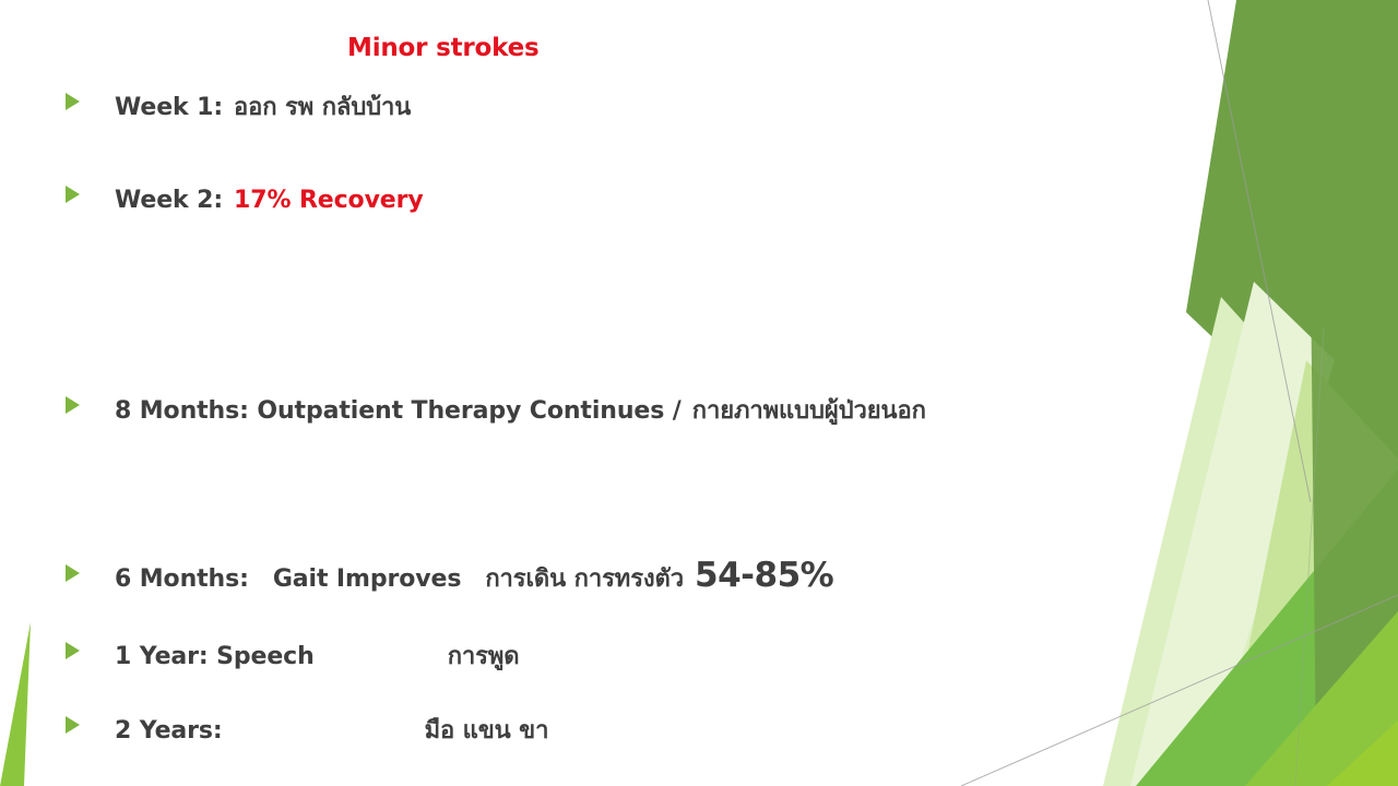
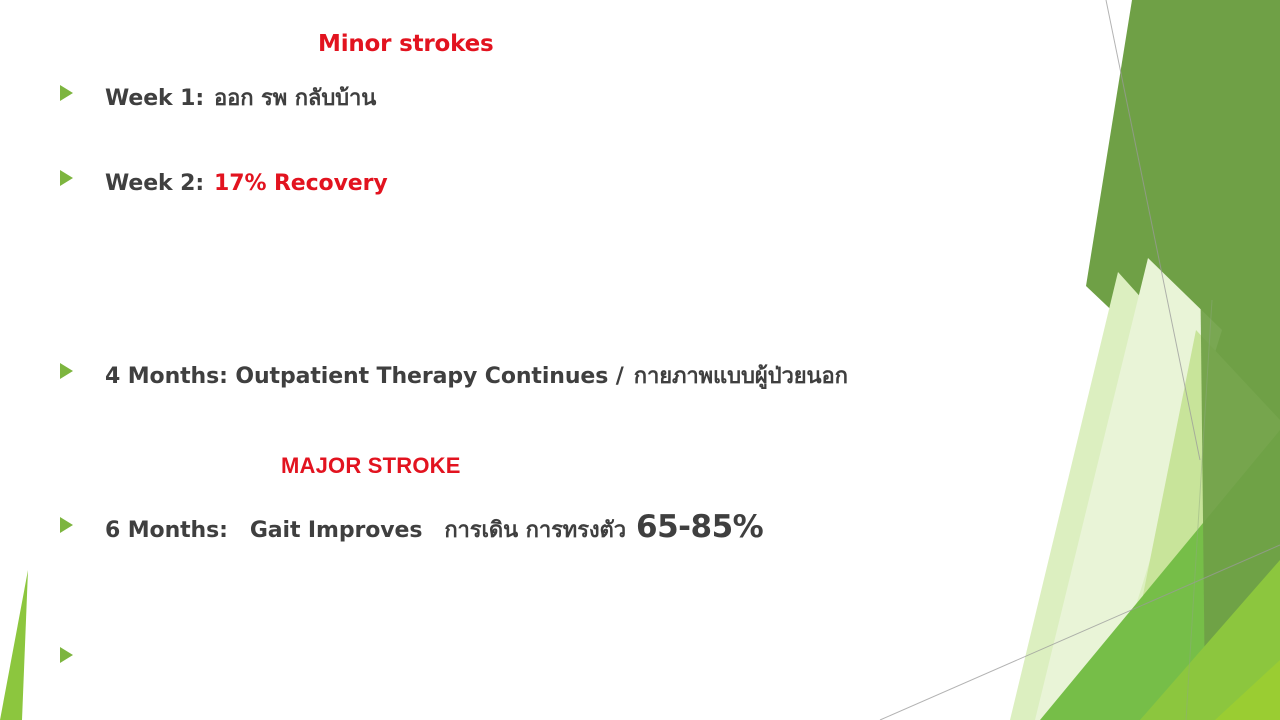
  Minor strokes
  Week 1: ออก รพ กลับบ้าน
  Week 2: 17% Recovery
- 8 Months: Outpatient Therapy Continues / กายภาพแบบผู้ป่วยนอก
+ 4 Months: Outpatient Therapy Continues / กายภาพแบบผู้ป่วยนอก
+ MAJOR STROKE
- 6 Months: Gait Improves การเดิน การทรงตัว 54-85%
+ 6 Months: Gait Improves การเดิน การทรงตัว 65-85%
- 1 Year: Speech การพูด
- 2 Years: มือ แขน ขา
